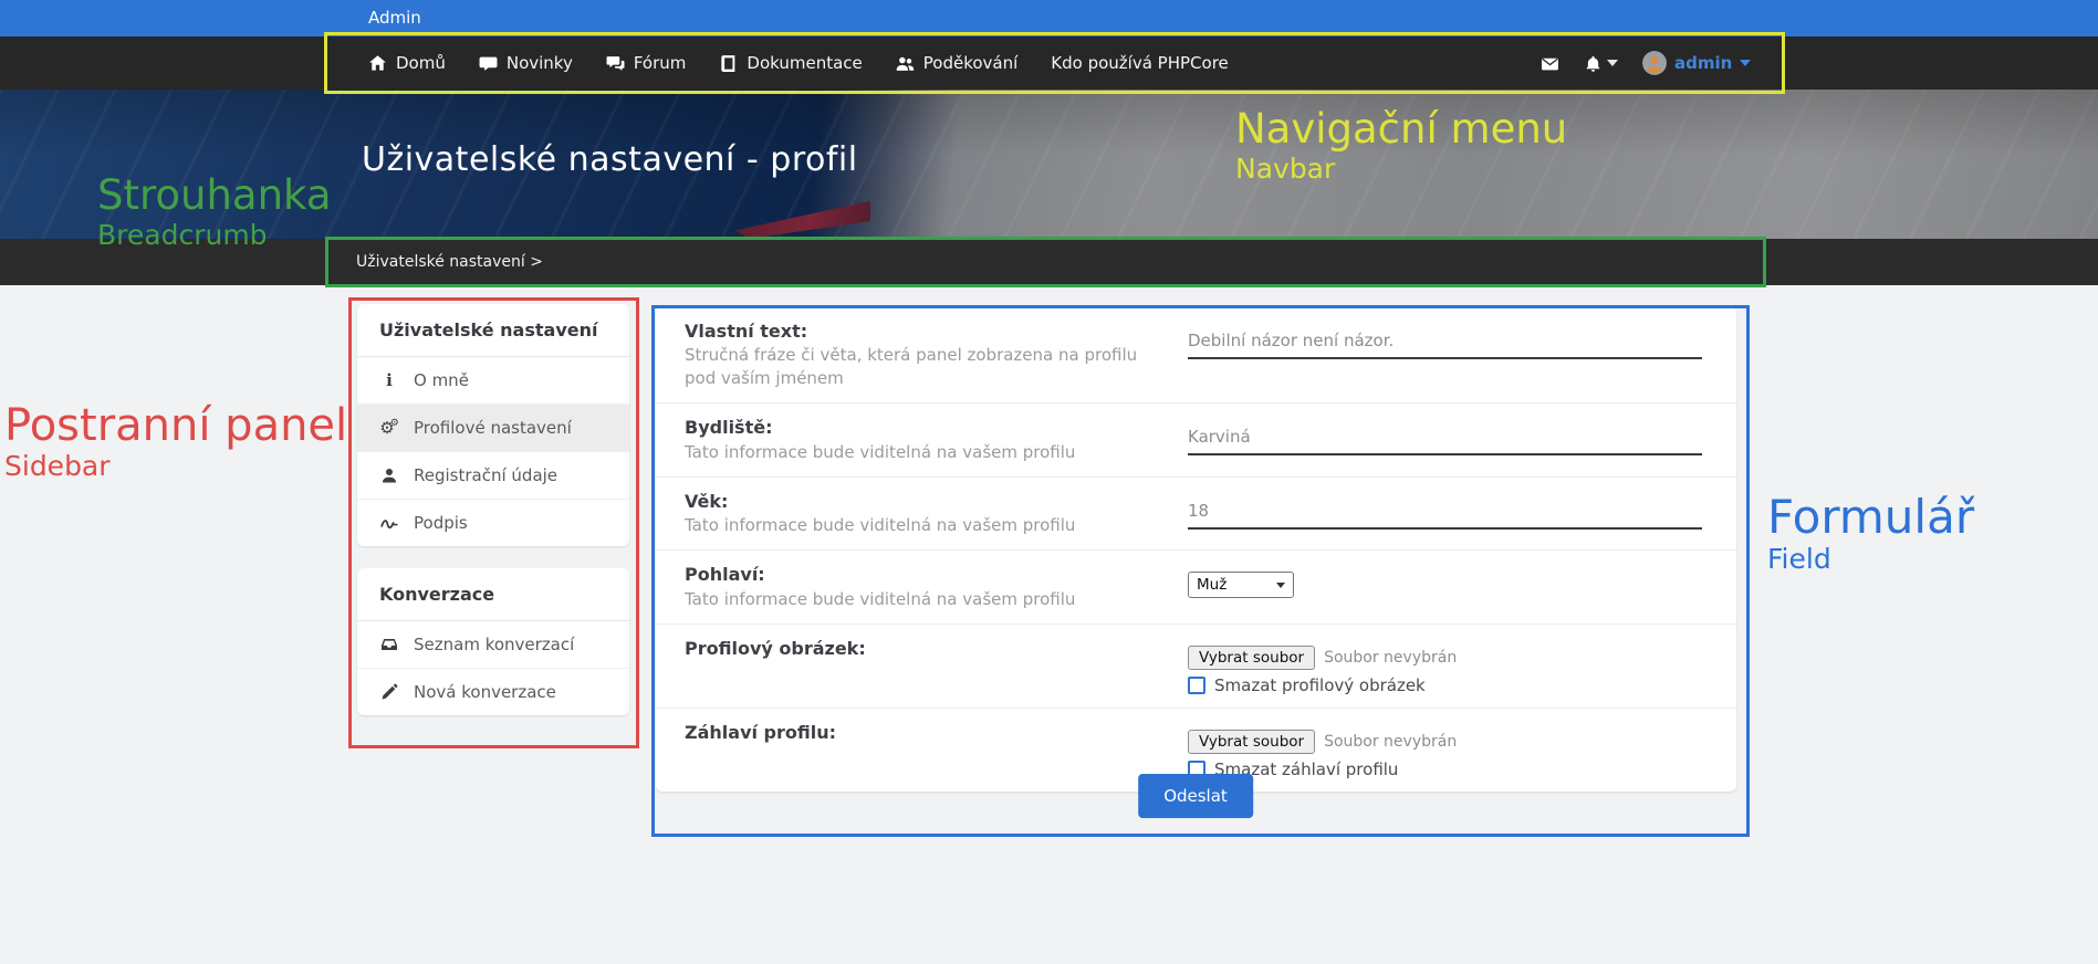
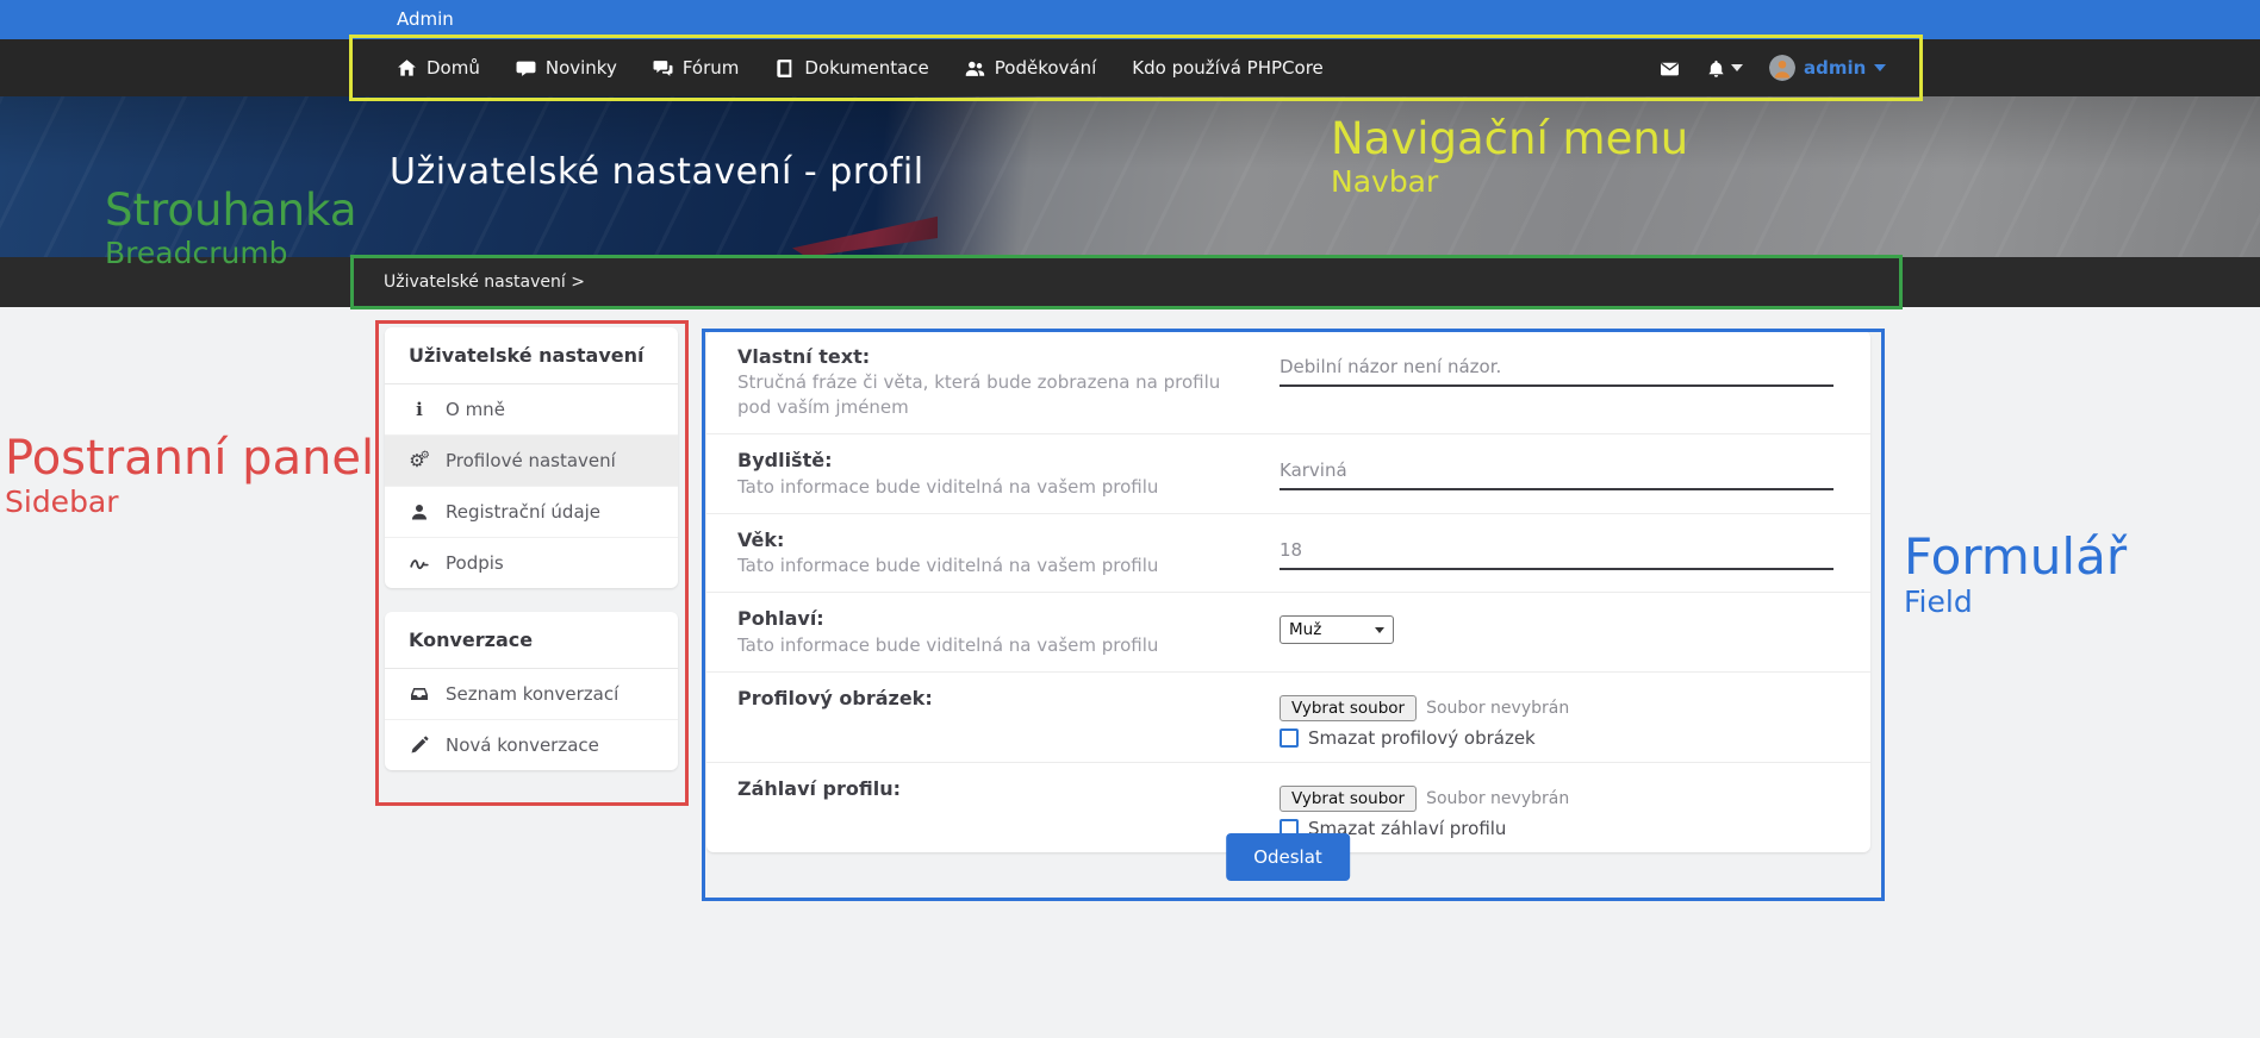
  Admin
  Domů
  Novinky
  Fórum
  Dokumentace
  Poděkování
  Kdo používá PHPCore
  admin
  Uživatelské nastavení - profil
  Uživatelské nastavení >
  Uživatelské nastavení
  i
  O mně
  ⚙
  ⚙
  Profilové nastavení
  Registrační údaje
  Podpis
  Konverzace
  Seznam konverzací
  Nová konverzace
  Vlastní text:
- Stručná fráze či věta, která panel zobrazena na profilu pod vaším jménem
+ Stručná fráze či věta, která bude zobrazena na profilu pod vaším jménem
  Debilní názor není názor.
  Bydliště:
  Tato informace bude viditelná na vašem profilu
  Karviná
  Věk:
  Tato informace bude viditelná na vašem profilu
  18
  Pohlaví:
  Tato informace bude viditelná na vašem profilu
  Muž
  Profilový obrázek:
  Vybrat soubor
  Soubor nevybrán
  Smazat profilový obrázek
  Záhlaví profilu:
  Vybrat soubor
  Soubor nevybrán
  Smazat záhlaví profilu
  Odeslat
  Navigační menu
  Navbar
  Strouhanka
  Breadcrumb
  Postranní panel
  Sidebar
  Formulář
  Field
